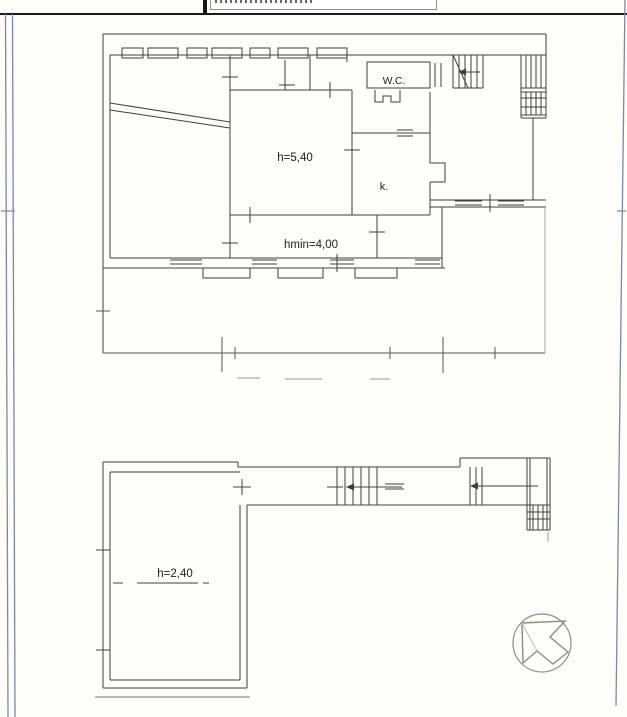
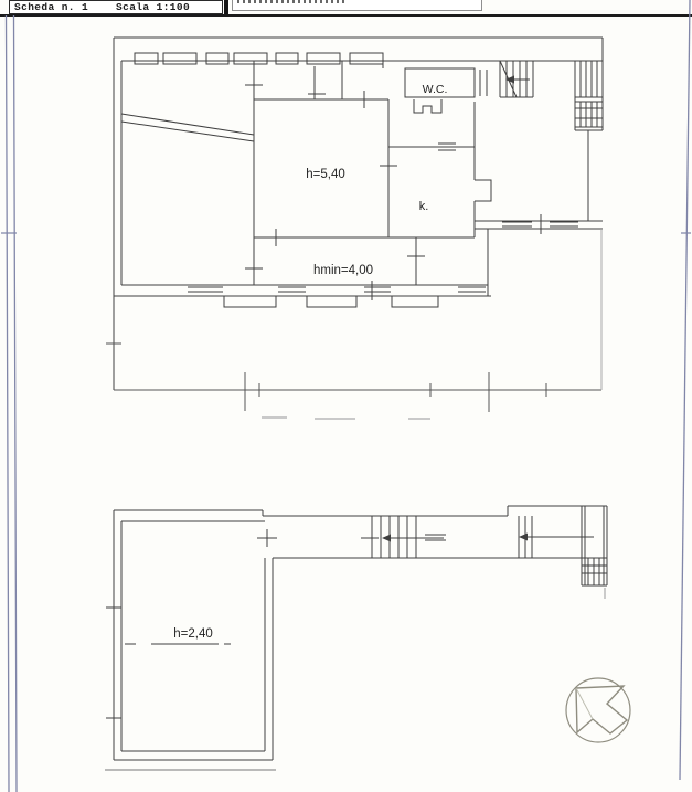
+ Scheda n. 1
+ Scala 1:100
  W.C.
  h=5,40
  k.
  hmin=4,00
  h=2,40
